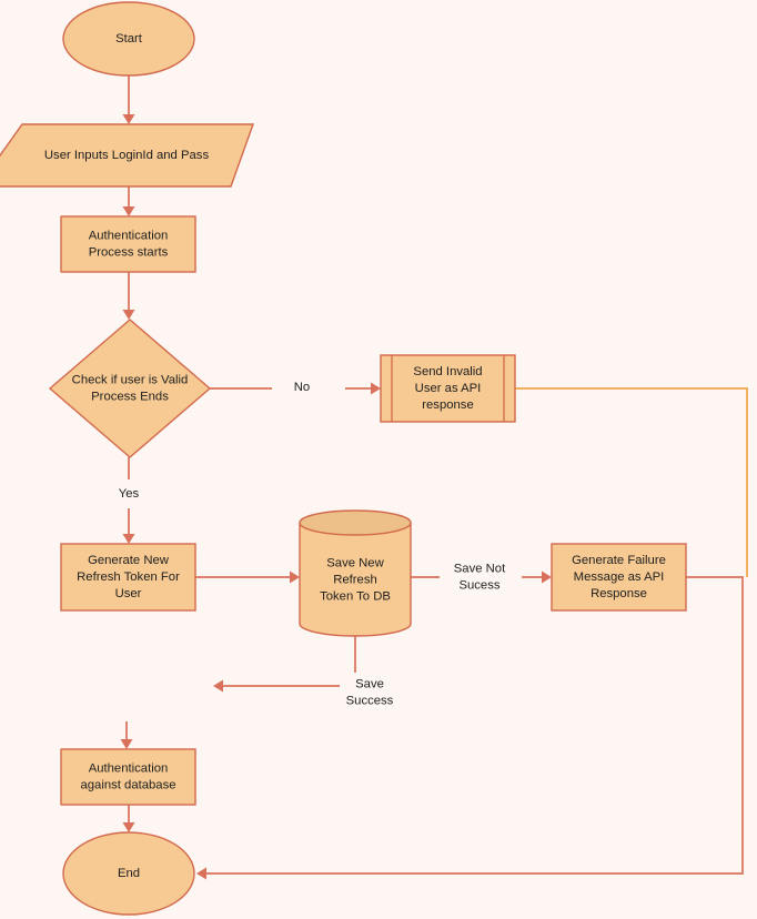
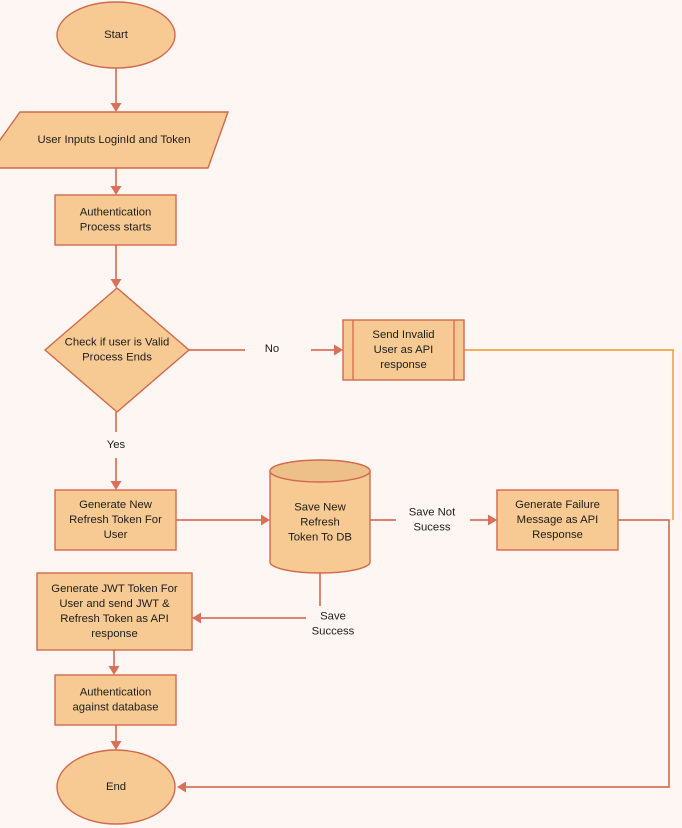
  Start
- User Inputs LoginId and Pass
+ User Inputs LoginId and Token
  Authentication Process starts
  Check if user is Valid Process Ends
  Send Invalid User as API response
  Generate New Refresh Token For User
  Save New Refresh Token To DB
  Generate Failure Message as API Response
+ Generate JWT Token For User and send JWT & Refresh Token as API response
  Authentication against database
  End
  No
  Yes
  Save Not Sucess
  Save Success
